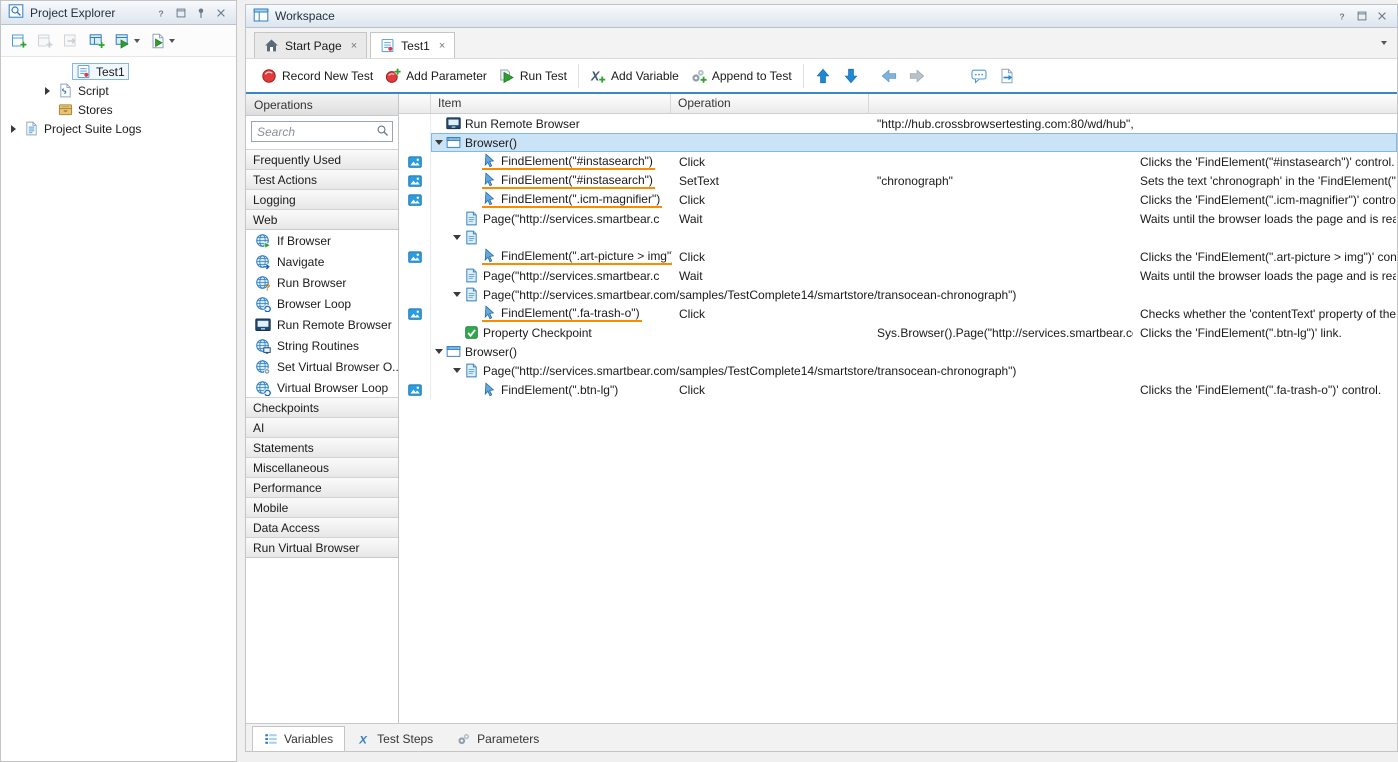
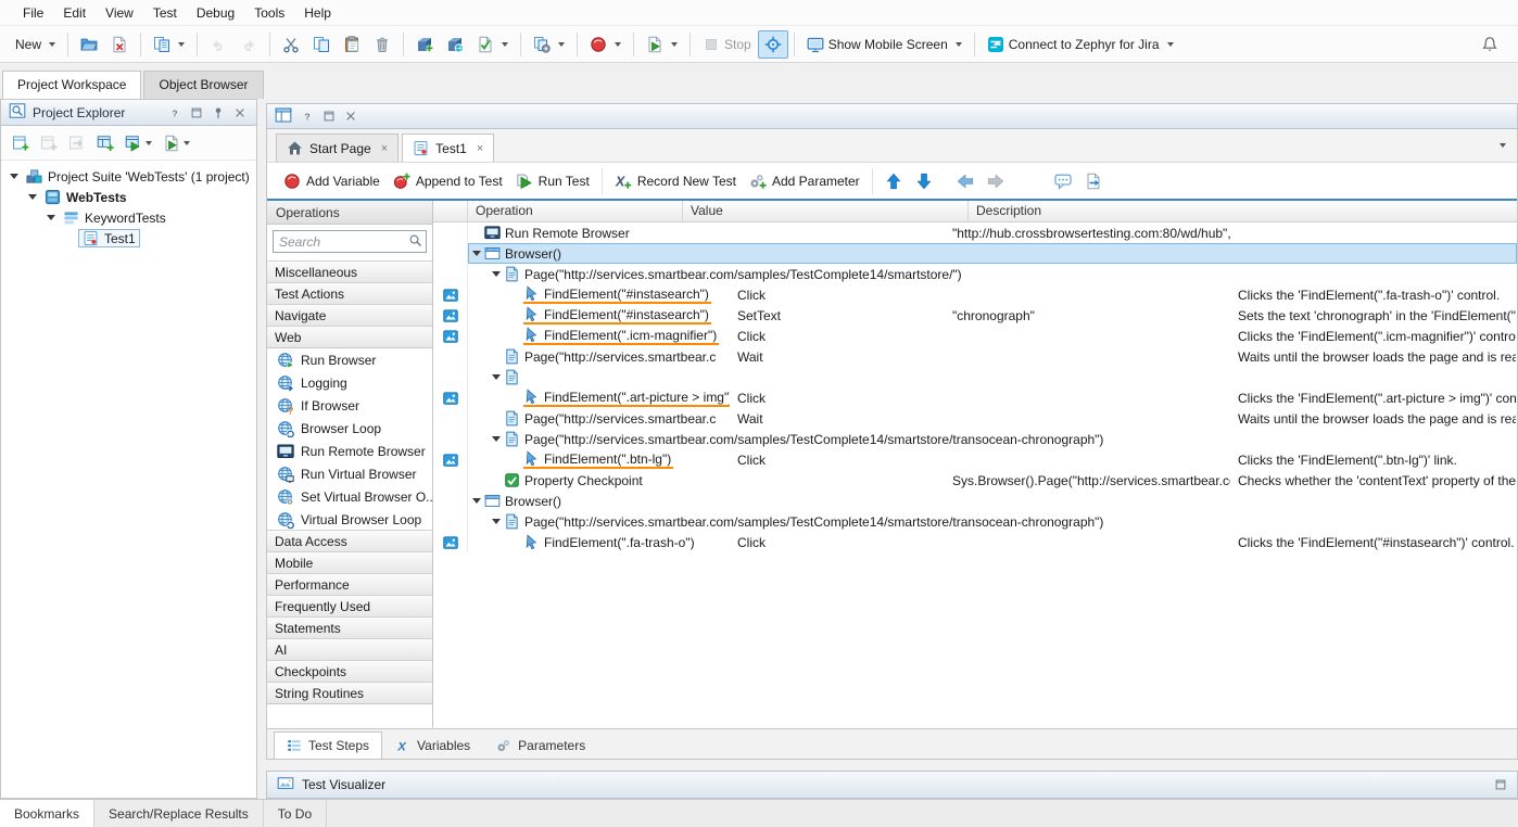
+ File
+ Edit
+ View
+ Test
+ Debug
+ Tools
+ Help
+ New
+ Stop
+ Show Mobile Screen
+ Connect to Zephyr for Jira
+ Project Workspace
+ Object Browser
  Project Explorer
  ?
+ Project Suite 'WebTests' (1 project)
+ WebTests
+ KeywordTests
  Test1
- Script
- Stores
- Project Suite Logs
- Workspace
  ?
  Start Page
  ×
  Test1
  ×
- Record New Test
+ Add Variable
- Add Parameter
+ Append to Test
  Run Test
  X
- Add Variable
+ Record New Test
- Append to Test
+ Add Parameter
  Operations
  Search
- Frequently Used
+ Miscellaneous
  Test Actions
- Logging
+ Navigate
  Web
- If Browser
+ Run Browser
- Navigate
+ Logging
  ?
- Run Browser
+ If Browser
  Browser Loop
  Run Remote Browser
- String Routines
+ Run Virtual Browser
  Set Virtual Browser O..
  Virtual Browser Loop
- Checkpoints
+ Data Access
- AI
+ Mobile
- Statements
+ Performance
- Miscellaneous
+ Frequently Used
- Performance
+ Statements
- Mobile
+ AI
- Data Access
+ Checkpoints
- Run Virtual Browser
+ String Routines
- Item
  Operation
+ Value
+ Description
  Run Remote Browser
  "http://hub.crossbrowsertesting.com:80/wd/hub",
  Browser()
+ Page("http://services.smartbear.com/samples/TestComplete14/smartstore/")
  FindElement("#instasearch")
  Click
- Clicks the 'FindElement("#instasearch")' control.
+ Clicks the 'FindElement(".fa-trash-o")' control.
  FindElement("#instasearch")
  SetText
  "chronograph"
  Sets the text 'chronograph' in the 'FindElement("
  FindElement(".icm-magnifier")
  Click
  Clicks the 'FindElement(".icm-magnifier")' contro
  Page("http://services.smartbear.c
  Wait
  Waits until the browser loads the page and is rea
  FindElement(".art-picture > img"
  Click
  Clicks the 'FindElement(".art-picture > img")' con
  Page("http://services.smartbear.c
  Wait
  Waits until the browser loads the page and is rea
  Page("http://services.smartbear.com/samples/TestComplete14/smartstore/transocean-chronograph")
- FindElement(".fa-trash-o")
+ FindElement(".btn-lg")
  Click
- Checks whether the 'contentText' property of the
+ Clicks the 'FindElement(".btn-lg")' link.
  Property Checkpoint
  Sys.Browser().Page("http://services.smartbear.c
- Clicks the 'FindElement(".btn-lg")' link.
+ Checks whether the 'contentText' property of the
  Browser()
  Page("http://services.smartbear.com/samples/TestComplete14/smartstore/transocean-chronograph")
- FindElement(".btn-lg")
+ FindElement(".fa-trash-o")
  Click
- Clicks the 'FindElement(".fa-trash-o")' control.
+ Clicks the 'FindElement("#instasearch")' control.
- Variables
+ Test Steps
  X
- Test Steps
+ Variables
  Parameters
+ Test Visualizer
+ Bookmarks
+ Search/Replace Results
+ To Do
